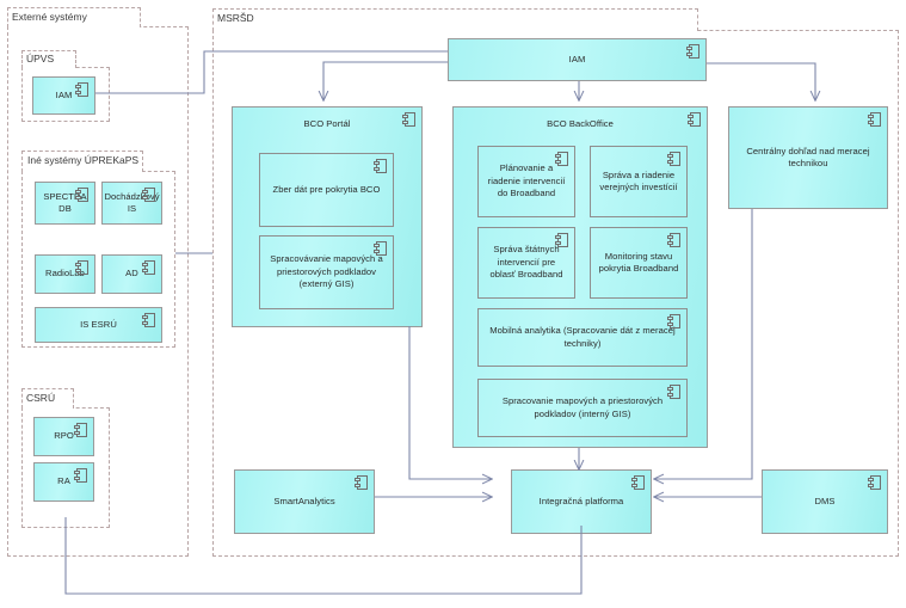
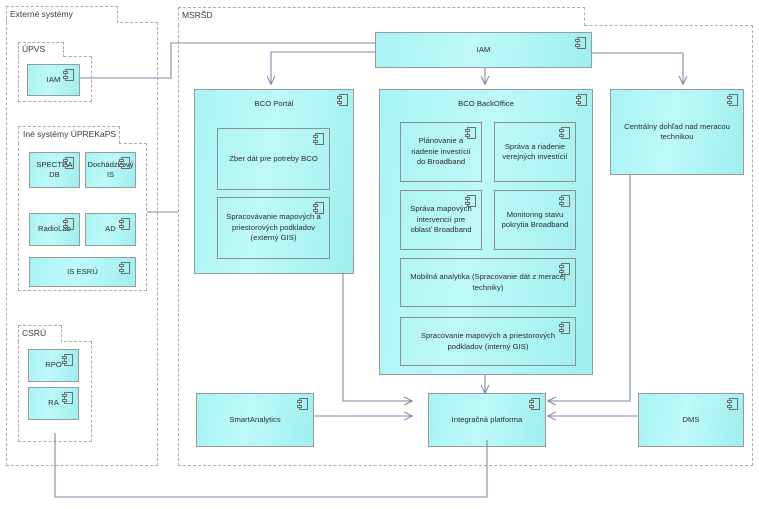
  Externé systémy
  ÚPVS
  Iné systémy ÚPREKaPS
  CSRÚ
  MSRŠD
  IAM
  SPECTA DB
  Dochádzvý IS
  RadioLab
  AD
  IS ESRÚ
  RPO
  RA
  IAM
  BCO Portál
- Zber dát pre pokrytia BCO
+ Zber dát pre potreby BCO
  Spracovávanie mapových a priestorových podkladov (externý GIS)
  BCO BackOffice
- Plánovanie a riadenie intervencií do Broadband
+ Plánovanie a riadenie investícií do Broadband
  Správa a riadenie verejných investícií
- Správa štátnych intervencií pre oblasť Broadband
+ Správa mapových intervencií pre oblasť Broadband
  Monitoring stavu pokrytia Broadband
  Mobilná analytika (Spracovanie dát z meracej techniky)
  Spracovanie mapových a priestorových podkladov (interný GIS)
- Centrálny dohľad nad meracej technikou
+ Centrálny dohľad nad meracou technikou
  SmartAnalytics
  Integračná platforma
  DMS
